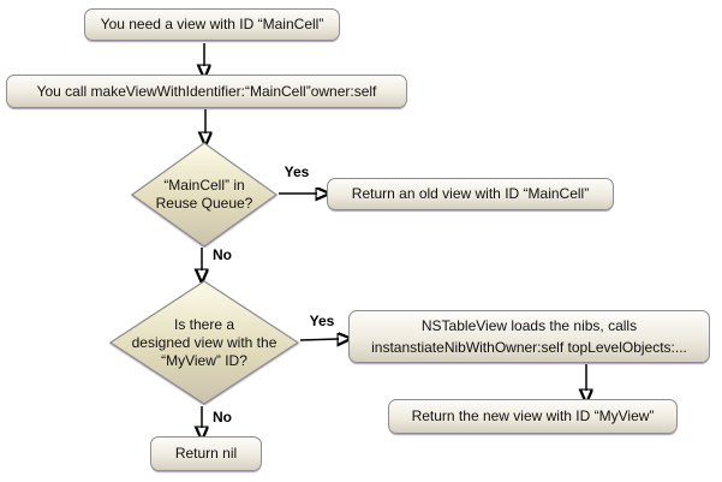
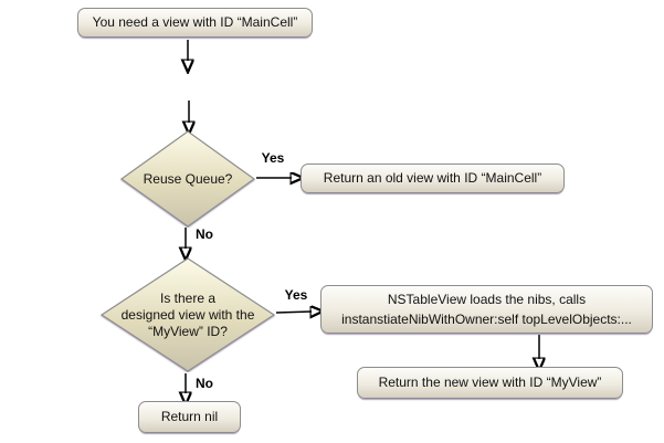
  You need a view with ID “MainCell”
- You call makeViewWithIdentifier:“MainCell”owner:self
- “MainCell” in
  Reuse Queue?
  Return an old view with ID “MainCell”
  Is there a
  designed view with the
  “MyView” ID?
  NSTableView loads the nibs, calls
  instanstiateNibWithOwner:self topLevelObjects:...
  Return the new view with ID “MyView”
  Return nil
  Yes
  No
  Yes
  No
